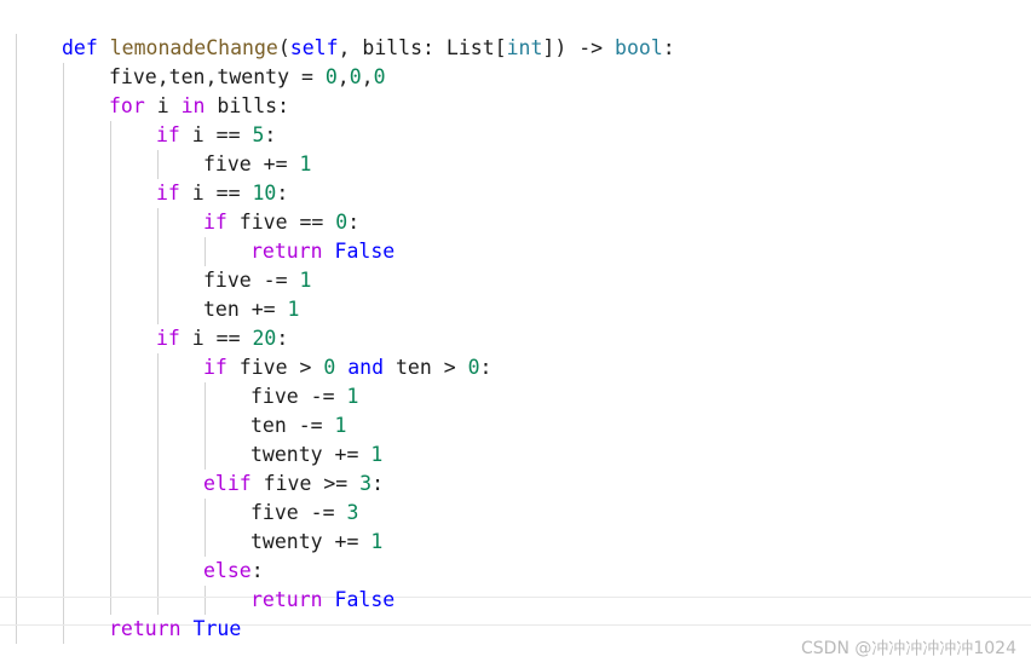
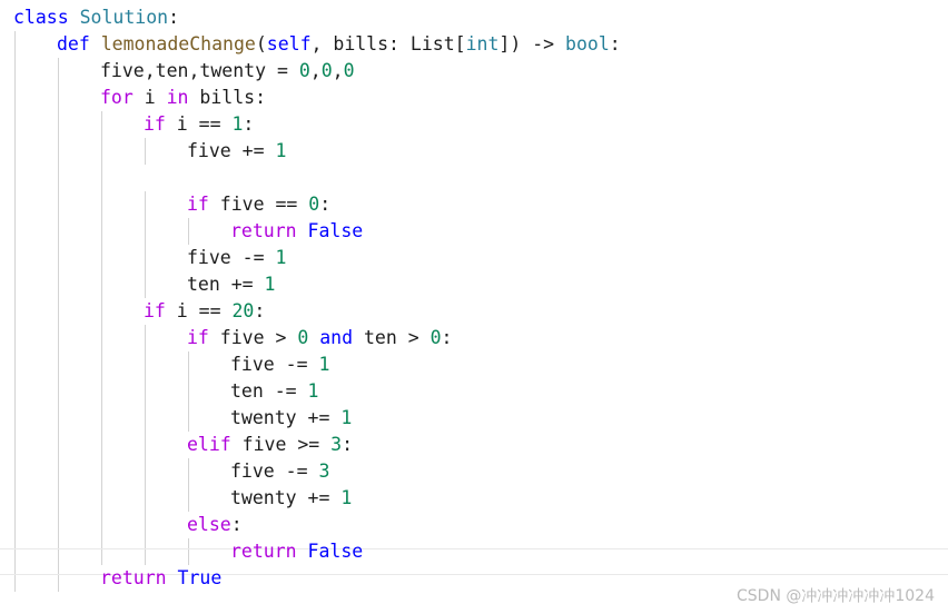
+ class Solution:
  def lemonadeChange(self, bills: List[int]) -> bool:
  five,ten,twenty = 0,0,0
  for i in bills:
- if i == 5:
+ if i == 1:
  five += 1
- if i == 10:
  if five == 0:
  return False
  five -= 1
  ten += 1
  if i == 20:
  if five > 0 and ten > 0:
  five -= 1
  ten -= 1
  twenty += 1
  elif five >= 3:
  five -= 3
  twenty += 1
  else:
  return False
  return True
  CSDN @冲冲冲冲冲冲1024
